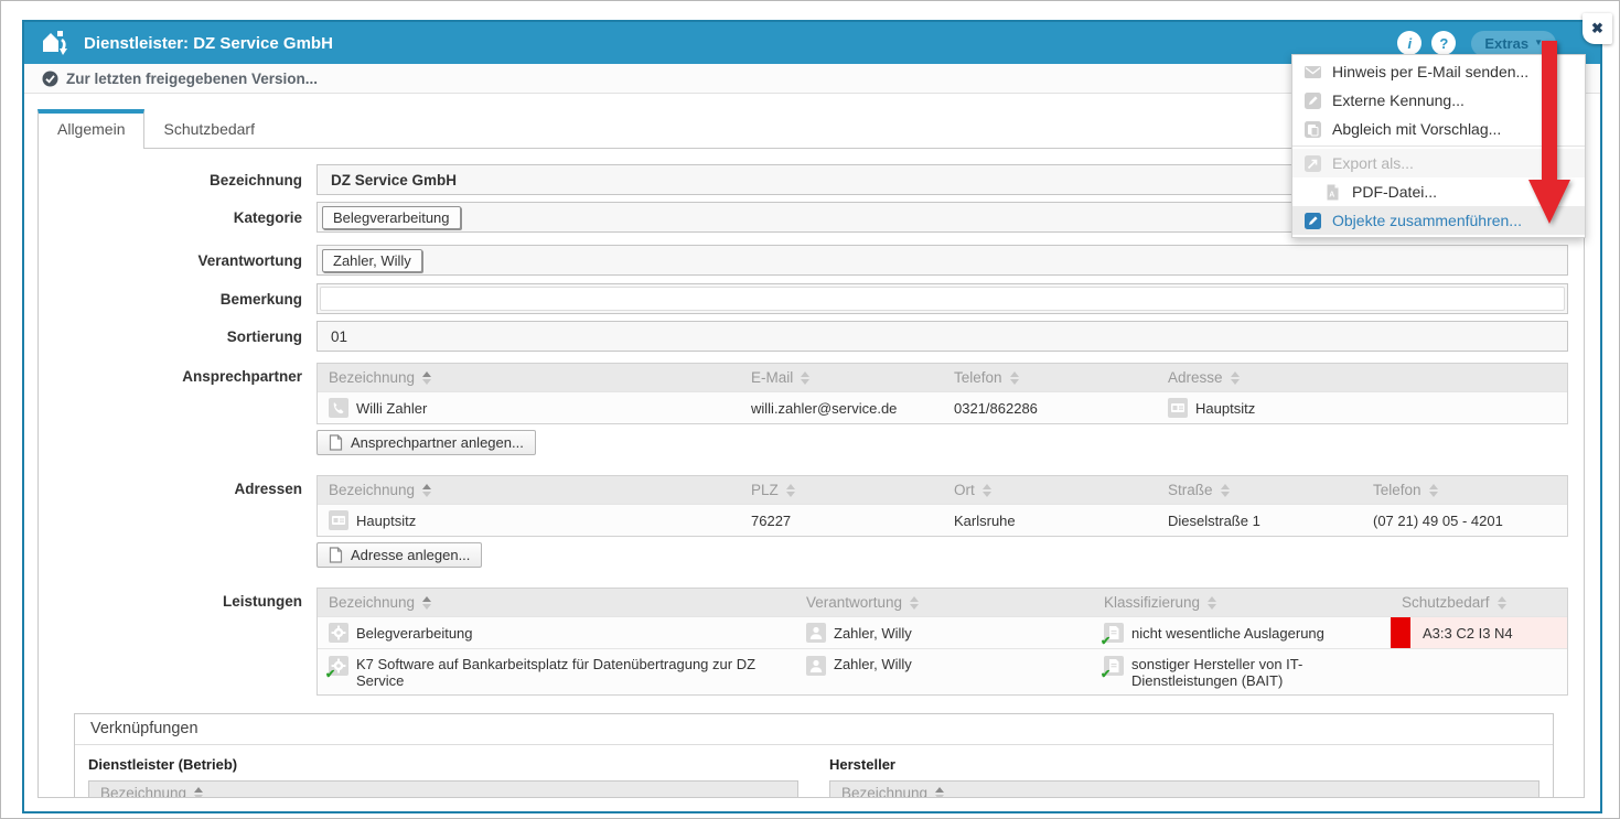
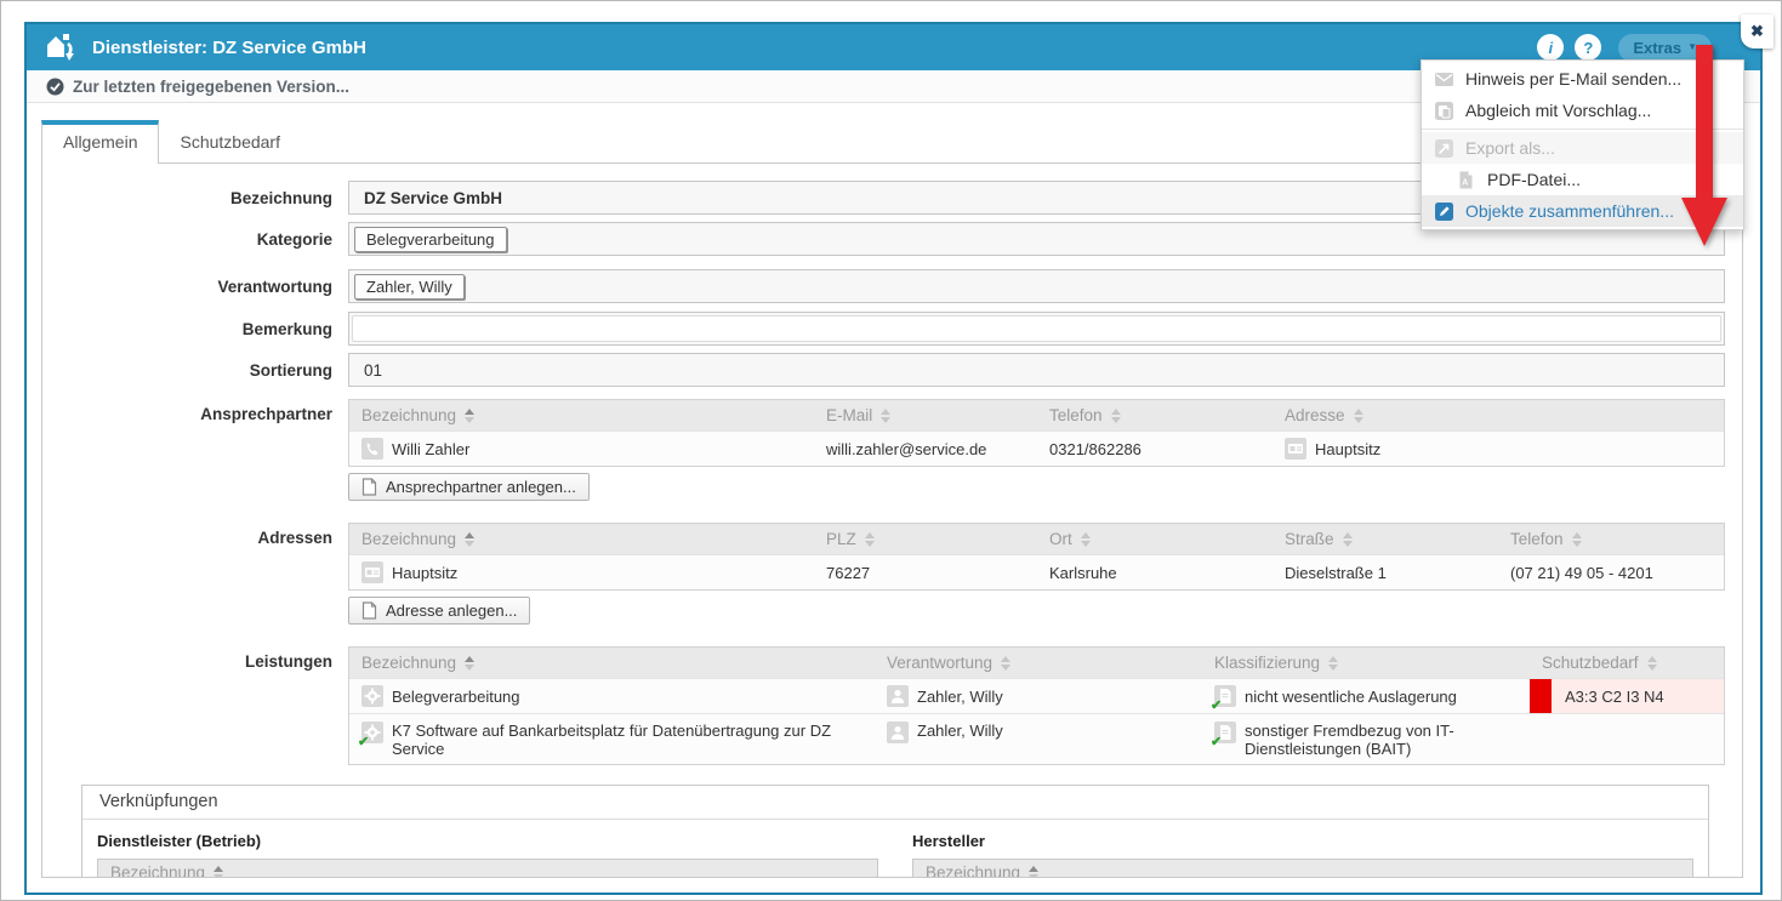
  Dienstleister: DZ Service GmbH
  i
  ?
  Extras
  ▼
  Zur letzten freigegebenen Version...
  Allgemein
  Schutzbedarf
  Bezeichnung
  DZ Service GmbH
  Kategorie
  Belegverarbeitung
  Verantwortung
  Zahler, Willy
  Bemerkung
  Sortierung
  01
  Ansprechpartner
  Bezeichnung
  E-Mail
  Telefon
  Adresse
  Willi Zahler
  willi.zahler@service.de
  0321/862286
  Hauptsitz
  Ansprechpartner anlegen...
  Adressen
  Bezeichnung
  PLZ
  Ort
  Straße
  Telefon
  Hauptsitz
  76227
  Karlsruhe
  Dieselstraße 1
  (07 21) 49 05 - 4201
  Adresse anlegen...
  Leistungen
  Bezeichnung
  Verantwortung
  Klassifizierung
  Schutzbedarf
  Belegverarbeitung
  Zahler, Willy
  ✔
  nicht wesentliche Auslagerung
  A3:3 C2 I3 N4
  ✔
  K7 Software auf Bankarbeitsplatz für Datenübertragung zur DZ Service
  Zahler, Willy
  ✔
- sonstiger Hersteller von IT-Dienstleistungen (BAIT)
+ sonstiger Fremdbezug von IT-Dienstleistungen (BAIT)
  Verknüpfungen
  Dienstleister (Betrieb)
  Bezeichnung
  Hersteller
  Bezeichnung
  Hinweis per E-Mail senden...
- Externe Kennung...
  Abgleich mit Vorschlag...
  Export als...
  PDF-Datei...
  Objekte zusammenführen...
  ✖
